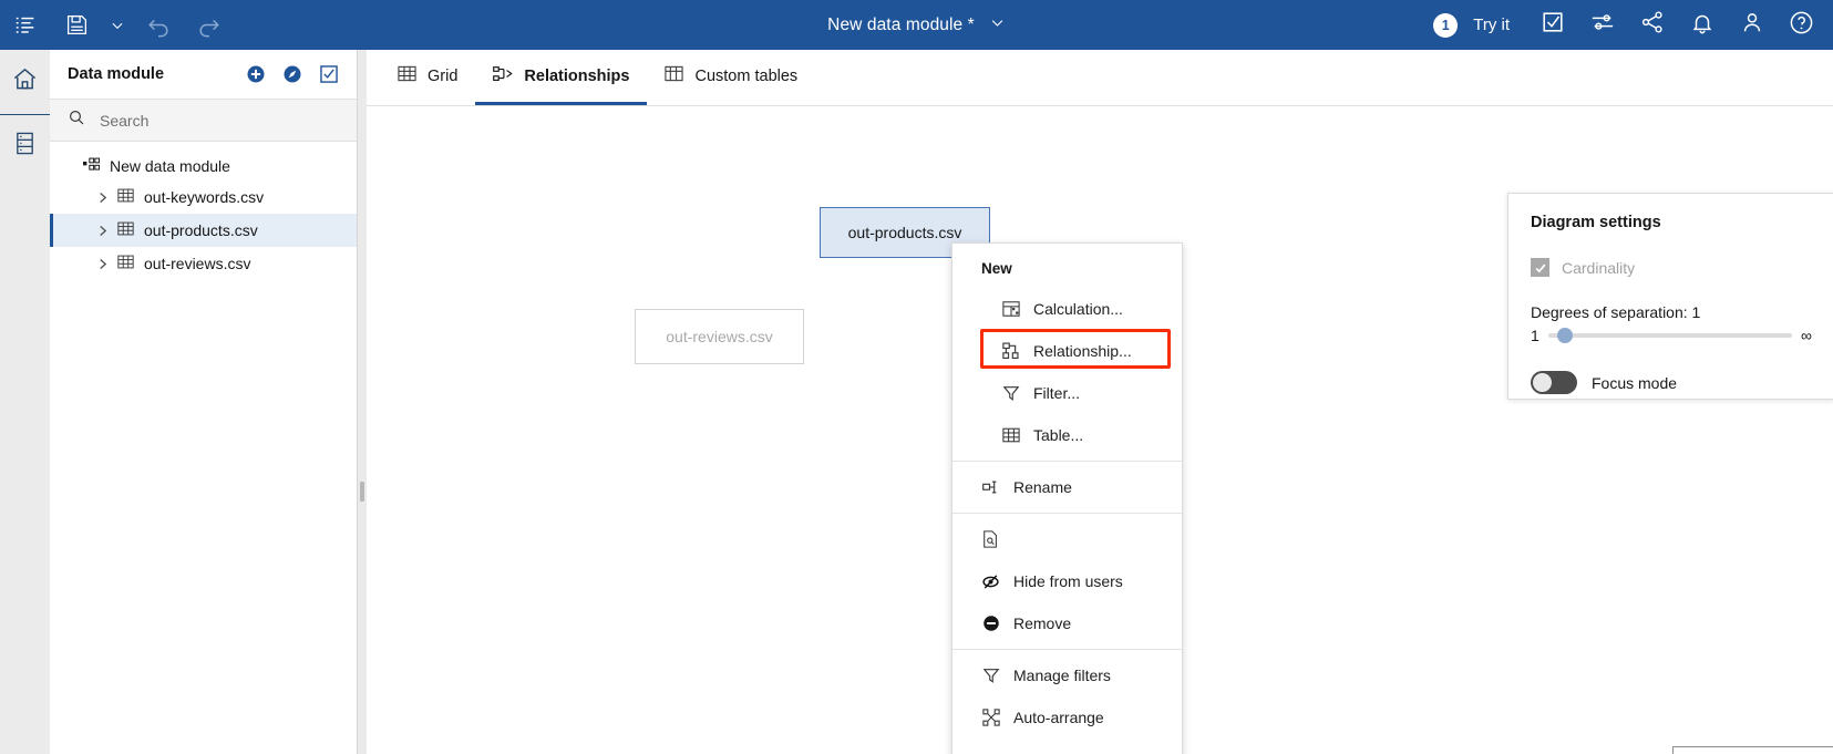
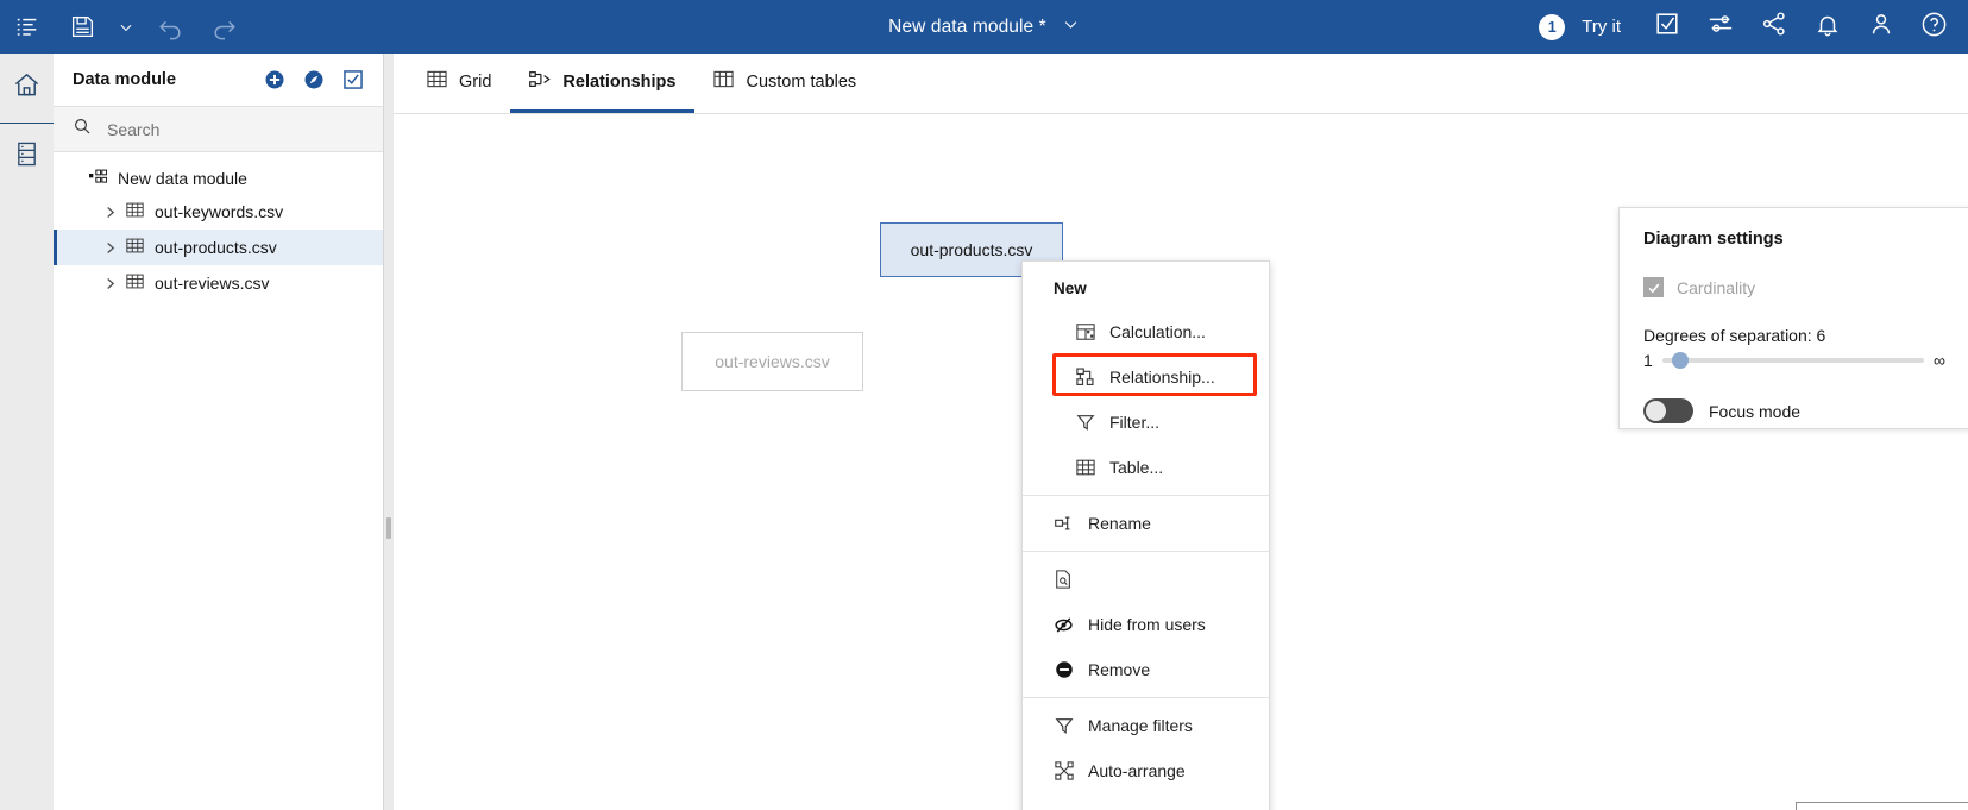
  New data module *
  1
  Try it
  Data module
  Search
  New data module
  out-keywords.csv
  out-products.csv
  out-reviews.csv
  Grid
  Relationships
  Custom tables
  out-products.csv
  out-reviews.csv
  New
  Calculation...
  Relationship...
  Filter...
  Table...
  Rename
  Hide from users
  Remove
  Manage filters
  Auto-arrange
  Diagram settings
  Cardinality
- Degrees of separation: 1
+ Degrees of separation: 6
  1
  ∞
  Focus mode
